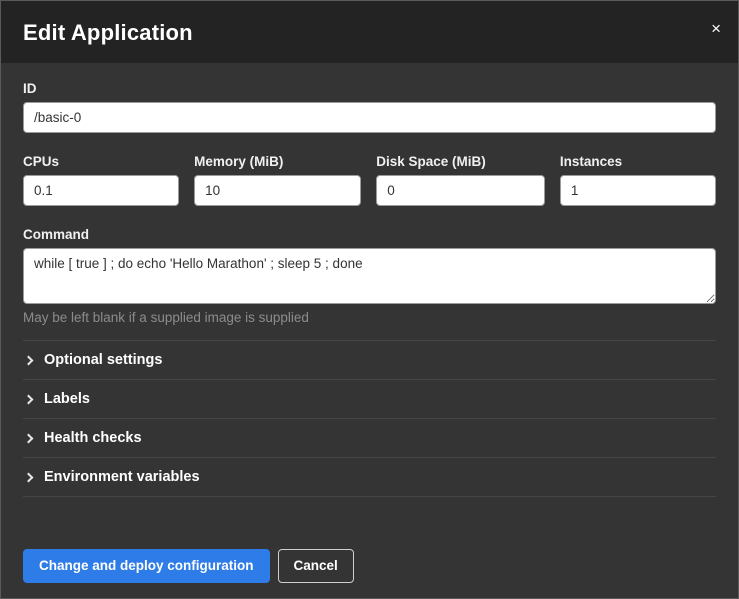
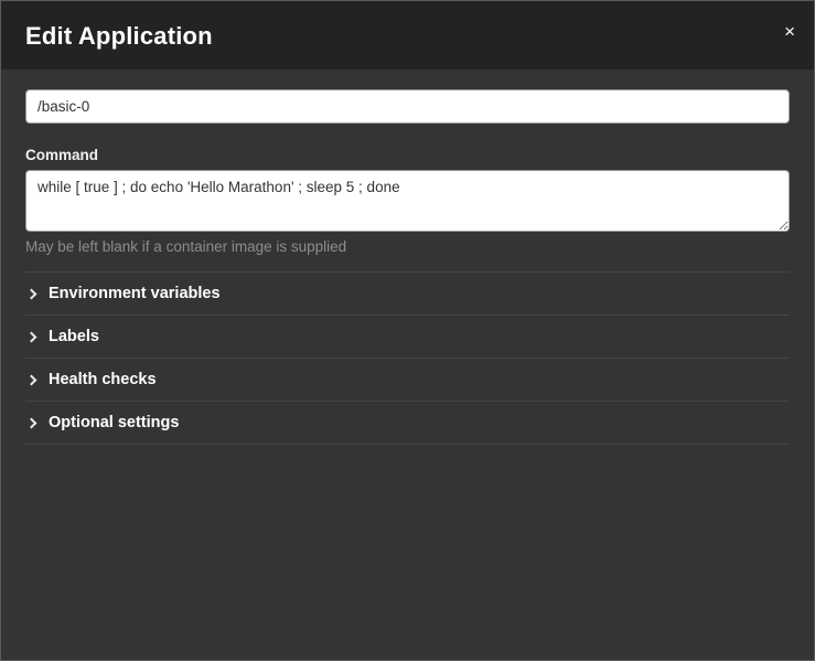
  Edit Application
  ×
- ID
  /basic-0
- CPUs
- 0.1
- Memory (MiB)
- 10
- Disk Space (MiB)
- 0
- Instances
- 1
  Command
  while [ true ] ; do echo 'Hello Marathon' ; sleep 5 ; done
- May be left blank if a supplied image is supplied
+ May be left blank if a container image is supplied
- Optional settings
+ Environment variables
  Labels
  Health checks
- Environment variables
+ Optional settings
- Change and deploy configuration
- Cancel
